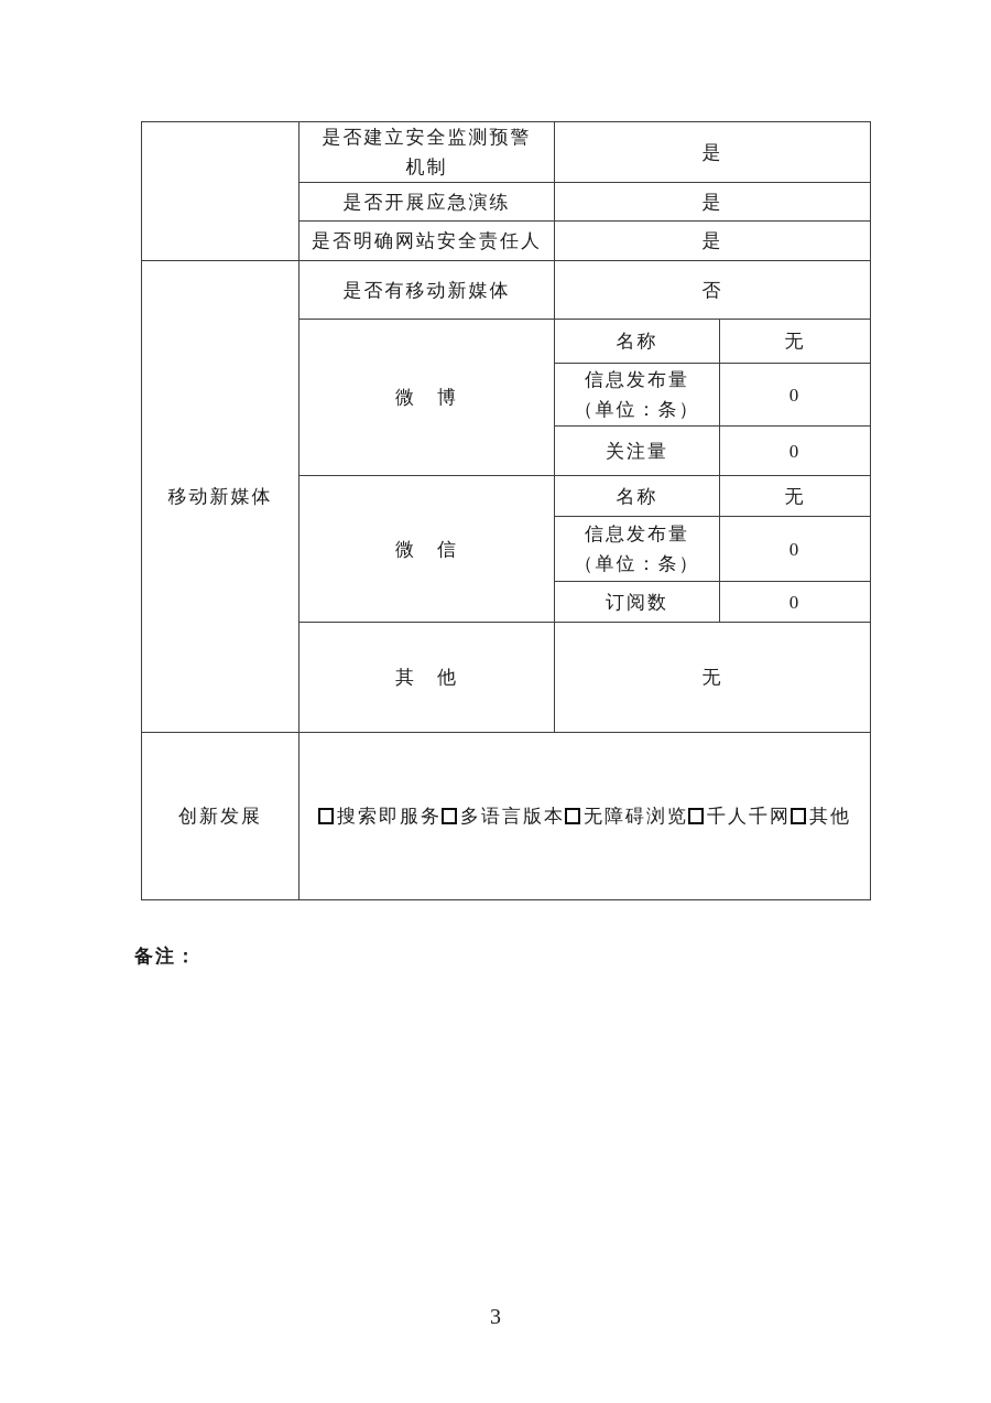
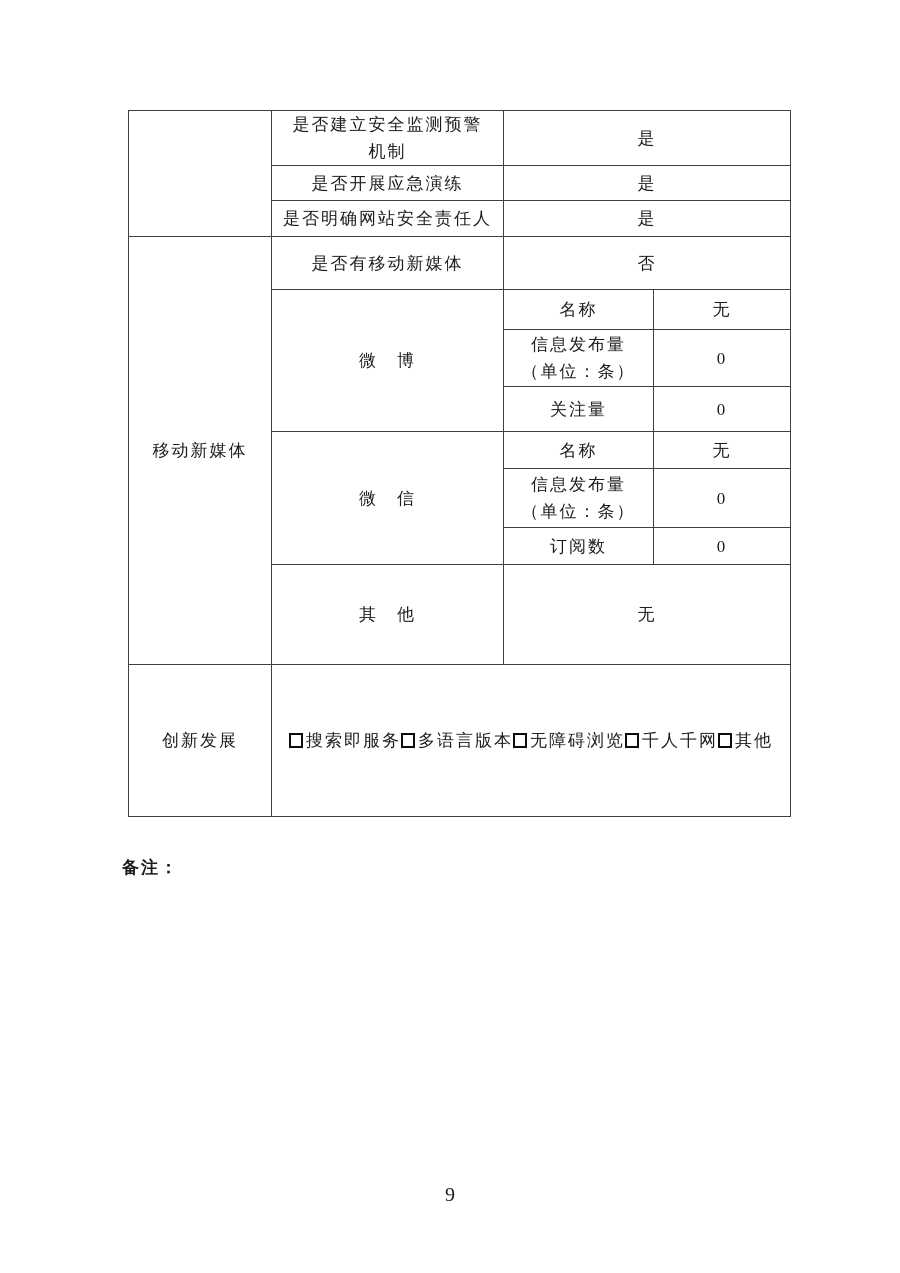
  	是否建立安全监测预警机制	是
  是否开展应急演练	是
  是否明确网站安全责任人	是
  移动新媒体	是否有移动新媒体	否
  微 博	名称	无
  信息发布量 （单位：条）	0
  关注量	0
  微 信	名称	无
  信息发布量 （单位：条）	0
  订阅数	0
  其 他	无
  创新发展	搜索即服务 多语言版本 无障碍浏览 千人千网 其他
  备注：
- 3
+ 9
